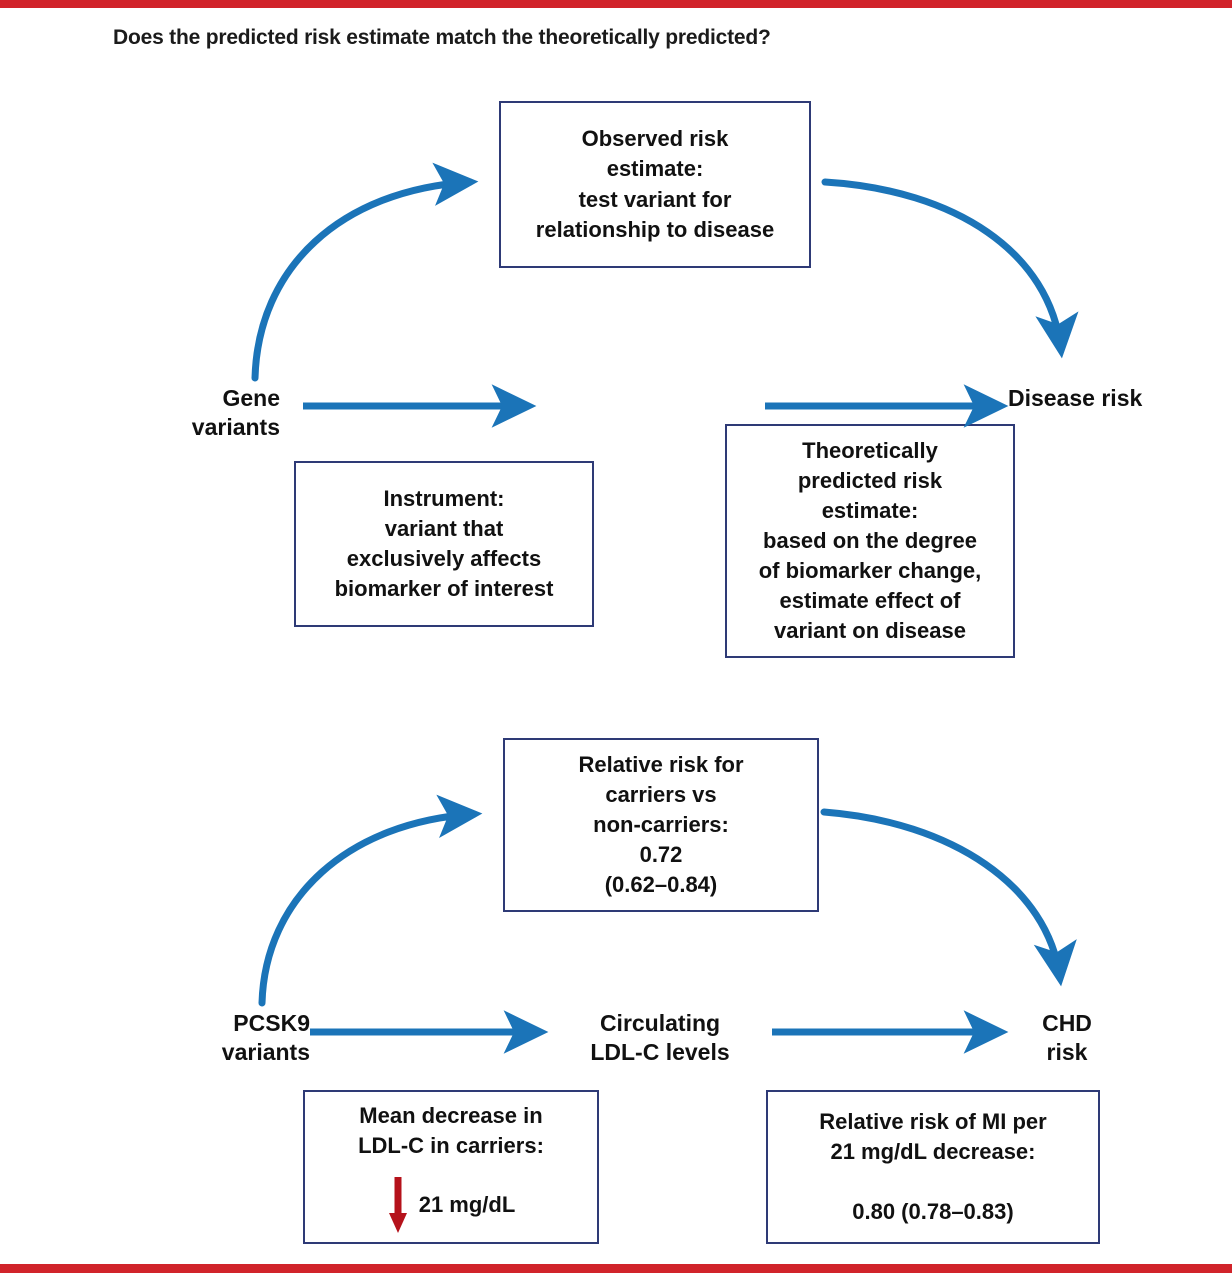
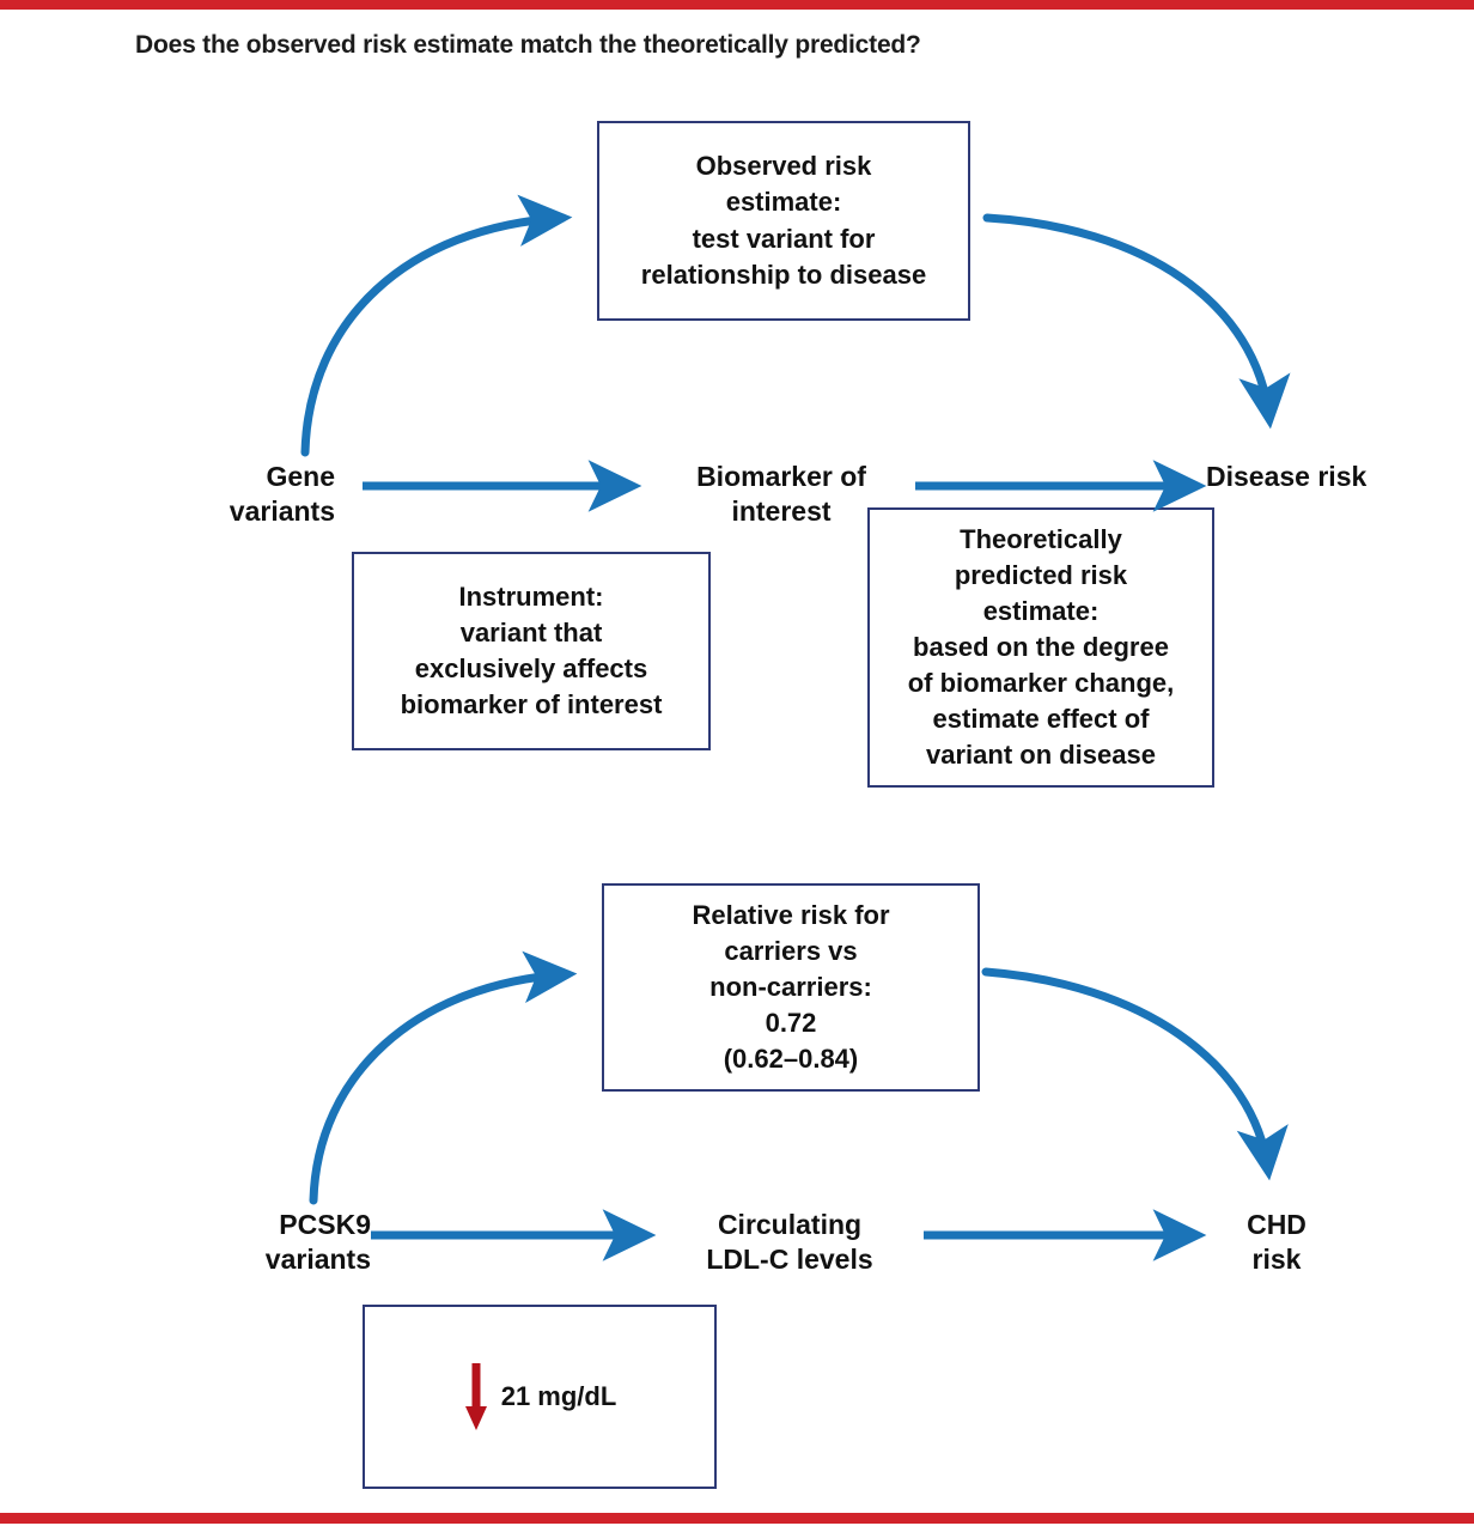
- Does the predicted risk estimate match the theoretically predicted?
+ Does the observed risk estimate match the theoretically predicted?
  Observed risk
  estimate:
  test variant for
  relationship to disease
  Gene
  variants
+ Biomarker of
+ interest
  Disease risk
  Instrument:
  variant that
  exclusively affects
  biomarker of interest
  Theoretically
  predicted risk
  estimate:
  based on the degree
  of biomarker change,
  estimate effect of
  variant on disease
  Relative risk for
  carriers vs
  non-carriers:
  0.72
  (0.62–0.84)
  PCSK9
  variants
  Circulating
  LDL-C levels
  CHD
  risk
- Mean decrease in
- LDL-C in carriers:
  21 mg/dL
- Relative risk of MI per
- 21 mg/dL decrease:
- 0.80 (0.78–0.83)
